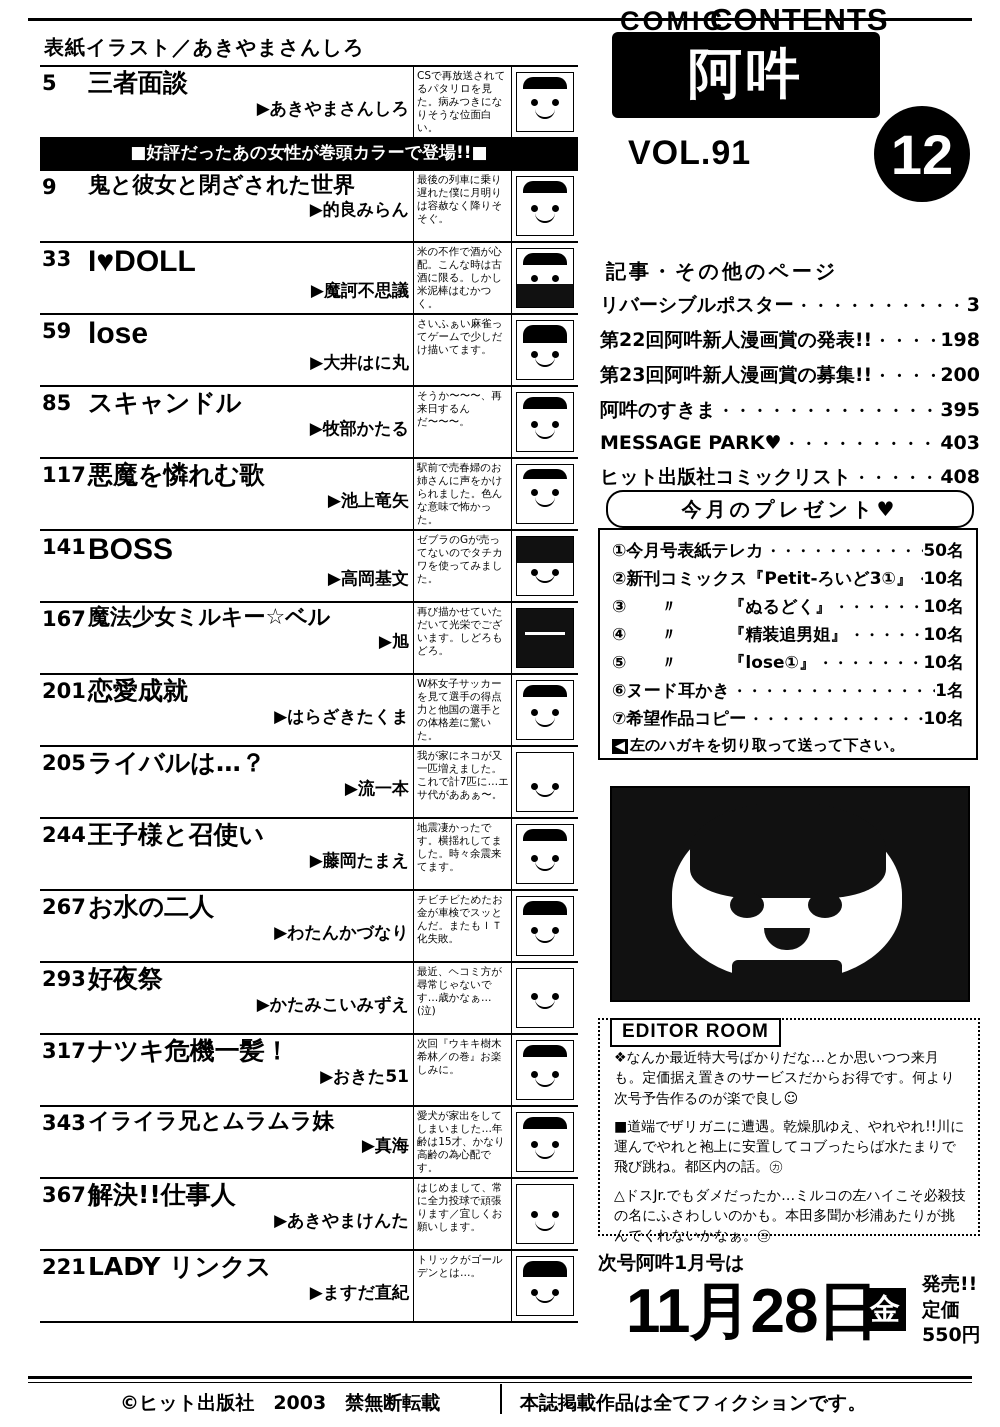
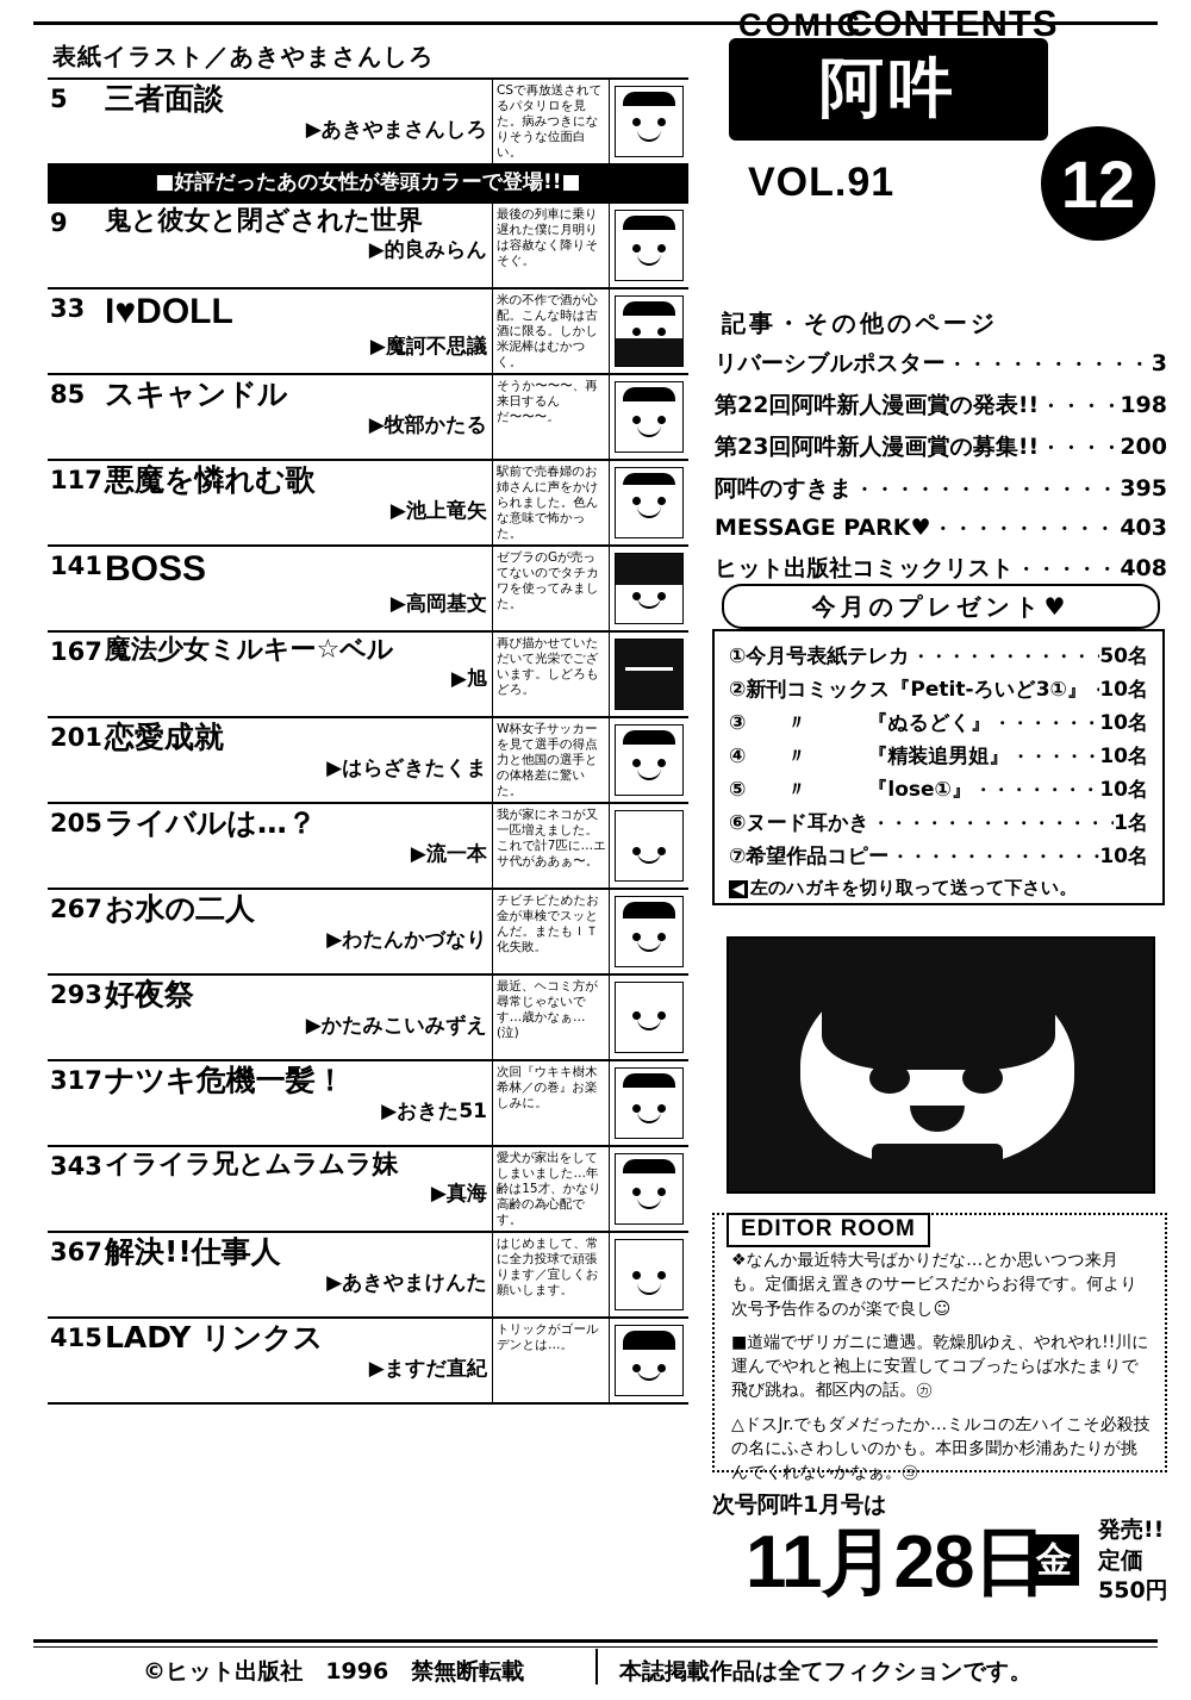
  表紙イラスト／あきやまさんしろ
  5
  三者面談
  ▶あきやまさんしろ
  CSで再放送されてるパタリロを見た。病みつきになりそうな位面白い。
  ■好評だったあの女性が巻頭カラーで登場!!■
  9
  鬼と彼女と閉ざされた世界
  ▶的良みらん
  最後の列車に乗り遅れた僕に月明りは容赦なく降りそそぐ。
  33
  I♥DOLL
  ▶魔訶不思議
  米の不作で酒が心配。こんな時は古酒に限る。しかし米泥棒はむかつく。
- 59
- lose
- ▶大井はに丸
- さいふぁい麻雀ってゲームで少しだけ描いてます。
  85
  スキャンドル
  ▶牧部かたる
  そうか〜〜〜、再来日するんだ〜〜〜。
  117
  悪魔を憐れむ歌
  ▶池上竜矢
  駅前で売春婦のお姉さんに声をかけられました。色んな意味で怖かった。
  141
  BOSS
  ▶高岡基文
  ゼブラのGが売ってないのでタチカワを使ってみました。
  167
  魔法少女ミルキー☆ベル
  ▶旭
  再び描かせていただいて光栄でございます。しどろもどろ。
  201
  恋愛成就
  ▶はらざきたくま
  W杯女子サッカーを見て選手の得点力と他国の選手との体格差に驚いた。
  205
  ライバルは…？
  ▶流一本
  我が家にネコが又一匹増えました。これで計7匹に…エサ代がああぁ〜。
- 244
- 王子様と召使い
- ▶藤岡たまえ
- 地震凄かったです。横揺れしてました。時々余震来てます。
  267
  お水の二人
  ▶わたんかづなり
  チビチビためたお金が車検でスッとんだ。またもＩＴ化失敗。
  293
  好夜祭
  ▶かたみこいみずえ
  最近、ヘコミ方が尋常じゃないです…歳かなぁ…(泣)
  317
  ナツキ危機一髪！
  ▶おきた51
  次回『ウキキ樹木希林／の巻』お楽しみに。
  343
  イライラ兄とムラムラ妹
  ▶真海
  愛犬が家出をしてしまいました…年齢は15才、かなり高齢の為心配です。
  367
  解決!!仕事人
  ▶あきやまけんた
  はじめまして、常に全力投球で頑張ります／宜しくお願いします。
- 221
+ 415
  LADY リンクス
  ▶ますだ直紀
  トリックがゴールデンとは…。
  COMIC
  CONTENTS
  阿吽
  VOL.91
  12
  記事・その他のページ
  リバーシブルポスター
  3
  第22回阿吽新人漫画賞の発表!!
  198
  第23回阿吽新人漫画賞の募集!!
  200
  阿吽のすきま
  395
  MESSAGE PARK♥
  403
  ヒット出版社コミックリスト
  408
  今月のプレゼント♥
  ①今月号表紙テレカ
  50名
  ②新刊コミックス『Petit-ろいど3①』
  10名
  ③ 〃 『ぬるどく』
  10名
  ④ 〃 『精装追男姐』
  10名
  ⑤ 〃 『lose①』
  10名
  ⑥ヌード耳かき
  1名
  ⑦希望作品コピー
  10名
  ◀ 左のハガキを切り取って送って下さい。
  ❖なんか最近特大号ばかりだな…とか思いつつ来月も。定価据え置きのサービスだからお得です。何より次号予告作るのが楽で良し☺
  ■道端でザリガニに遭遇。乾燥肌ゆえ、やれやれ!!川に運んでやれと袍上に安置してコブったらば水たまりで飛び跳ね。都区内の話。㋕
  △ドスJr.でもダメだったか…ミルコの左ハイこそ必殺技の名にふさわしいのかも。本田多聞か杉浦あたりが挑んでくれないかなぁ。㋵
  EDITOR ROOM
  次号阿吽1月号は
  11月28日
  金
  発売!!
  定価550円
- ©ヒット出版社 2003 禁無断転載
+ ©ヒット出版社 1996 禁無断転載
  本誌掲載作品は全てフィクションです。
